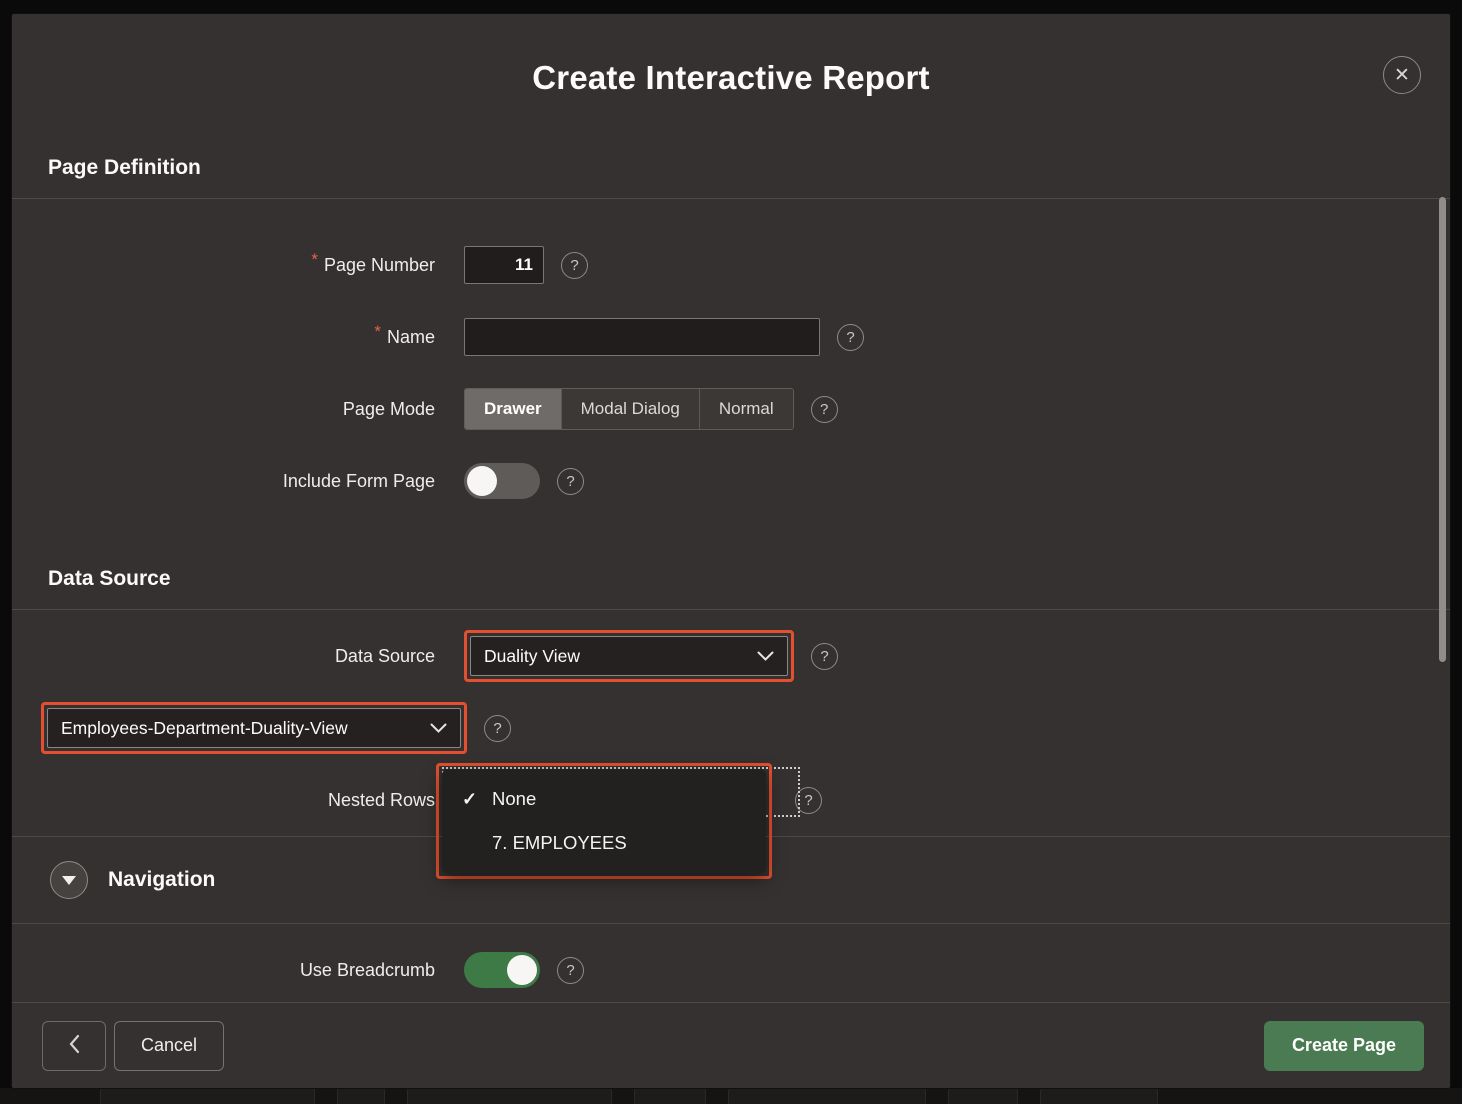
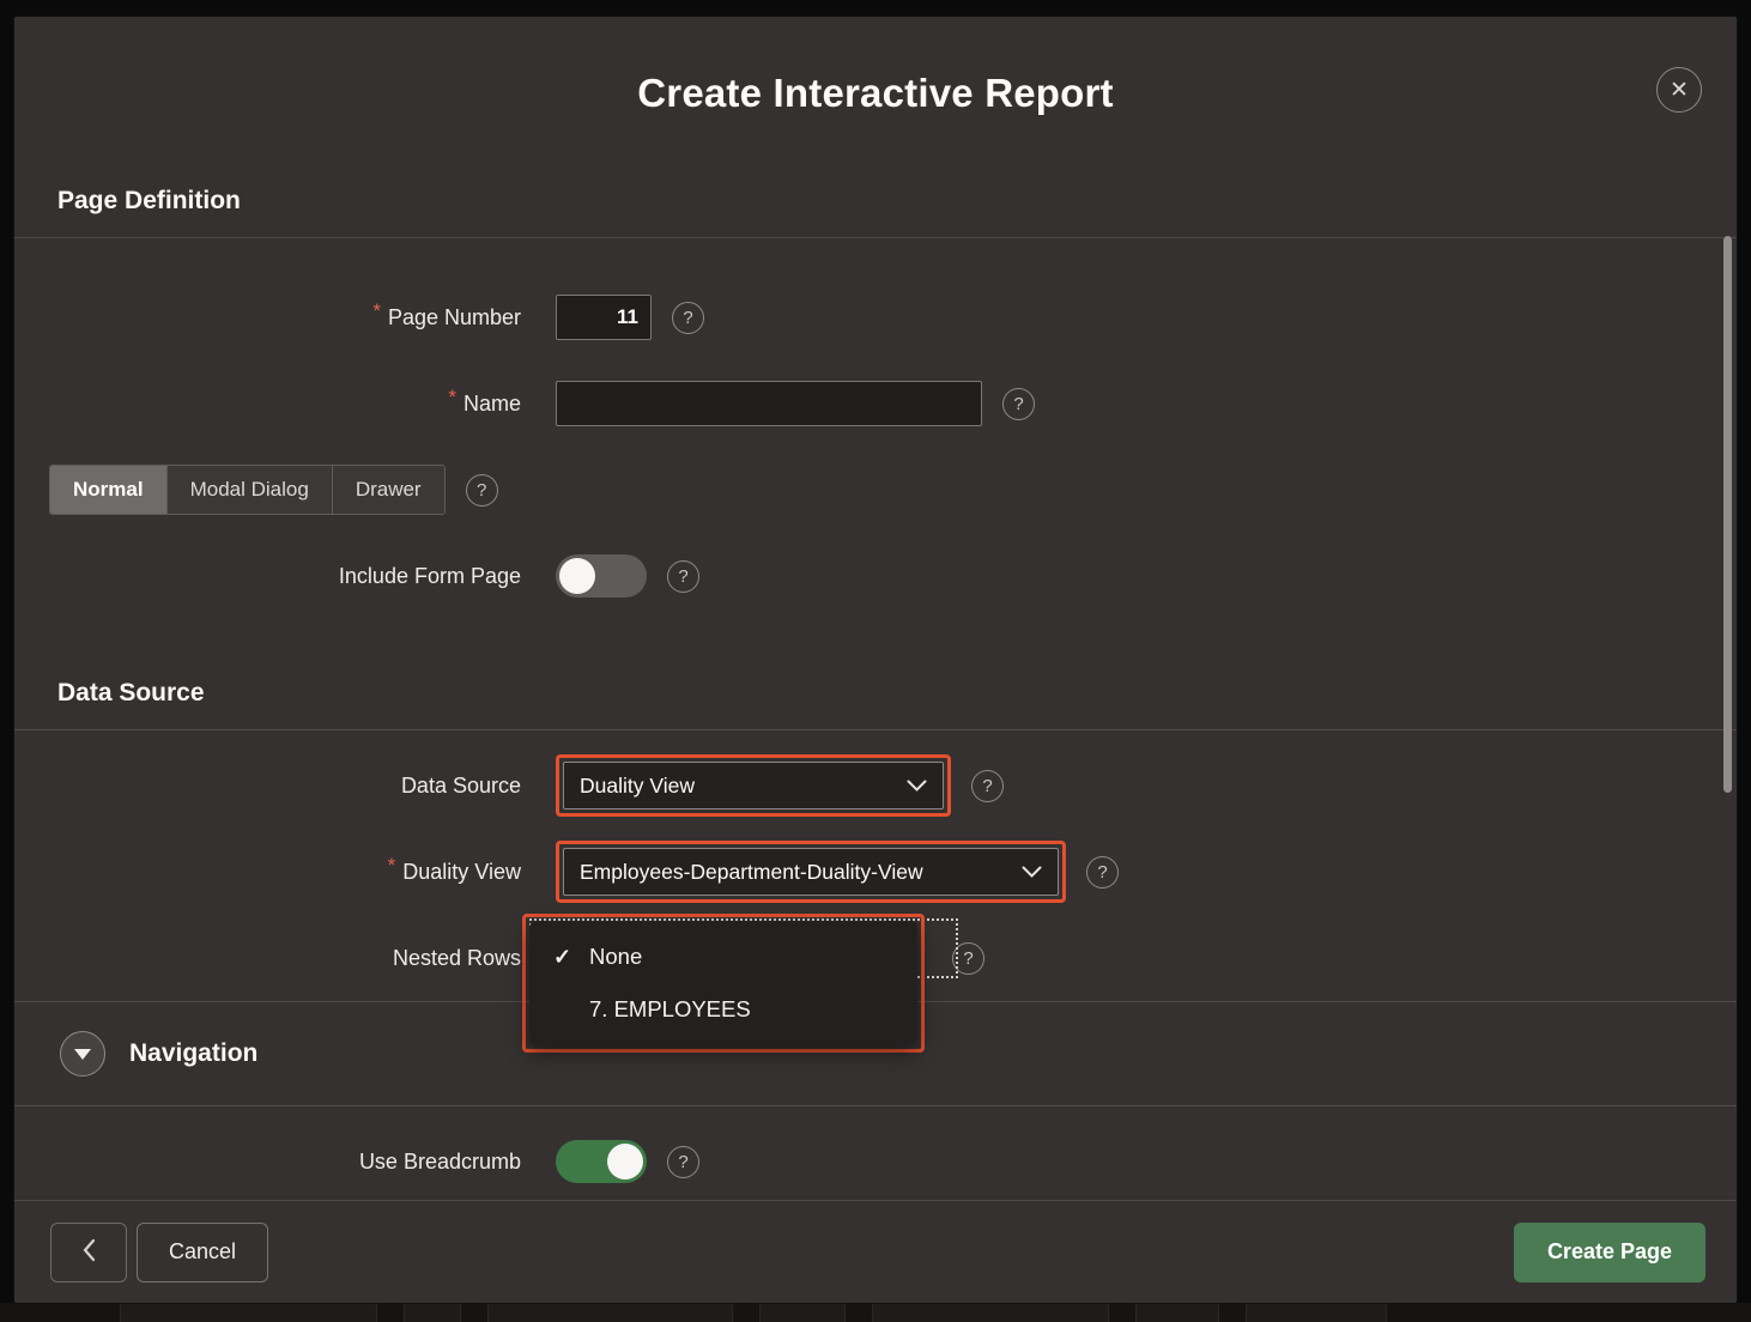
  Create Interactive Report
  ✕
  Page Definition
  * Page Number
  11
  ?
  * Name
  ?
- Page Mode
- Drawer
+ Normal
  Modal Dialog
- Normal
+ Drawer
  ?
  Include Form Page
  ?
  Data Source
  Data Source
  Duality View
  ?
+ * Duality View
  Employees-Department-Duality-View
  ?
  Nested Rows
  ?
  Navigation
  Use Breadcrumb
  ?
  ✓
  None
  7. EMPLOYEES
  Cancel
  Create Page
